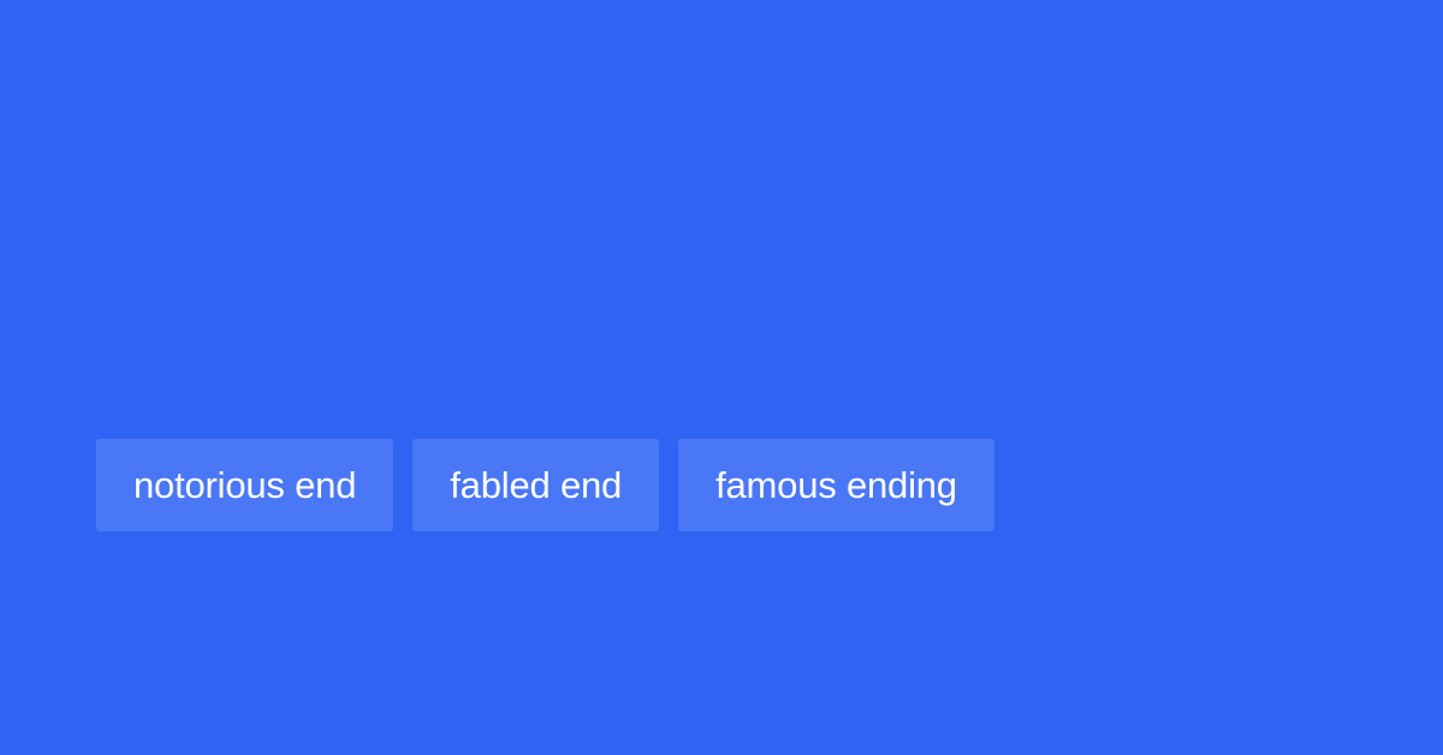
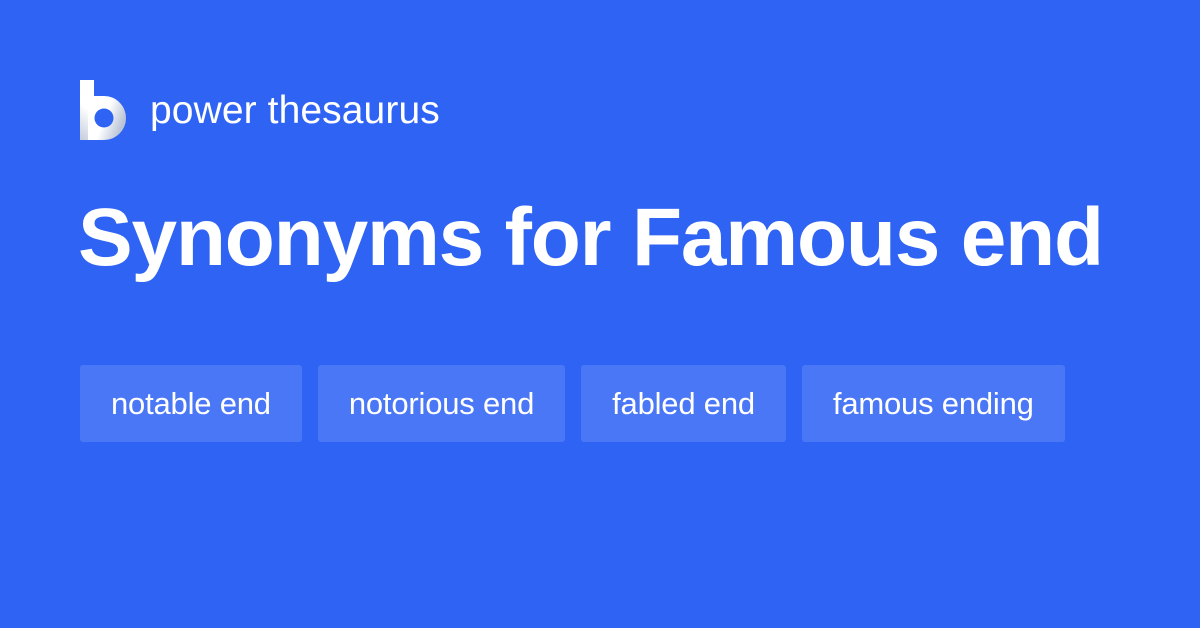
+ power thesaurus
+ Synonyms for Famous end
+ notable end
  notorious end
  fabled end
  famous ending
